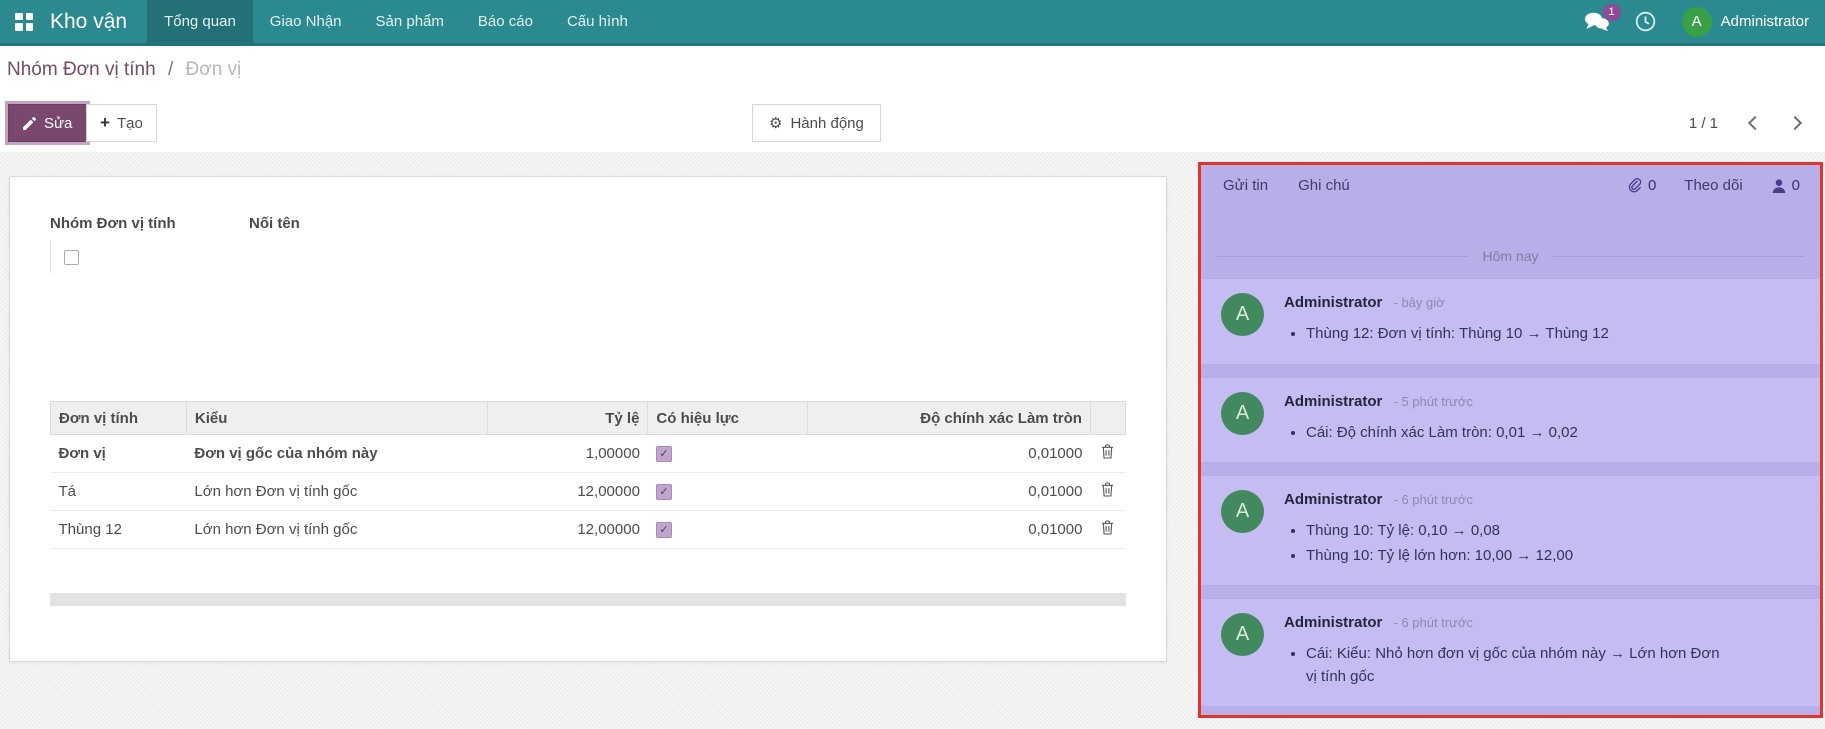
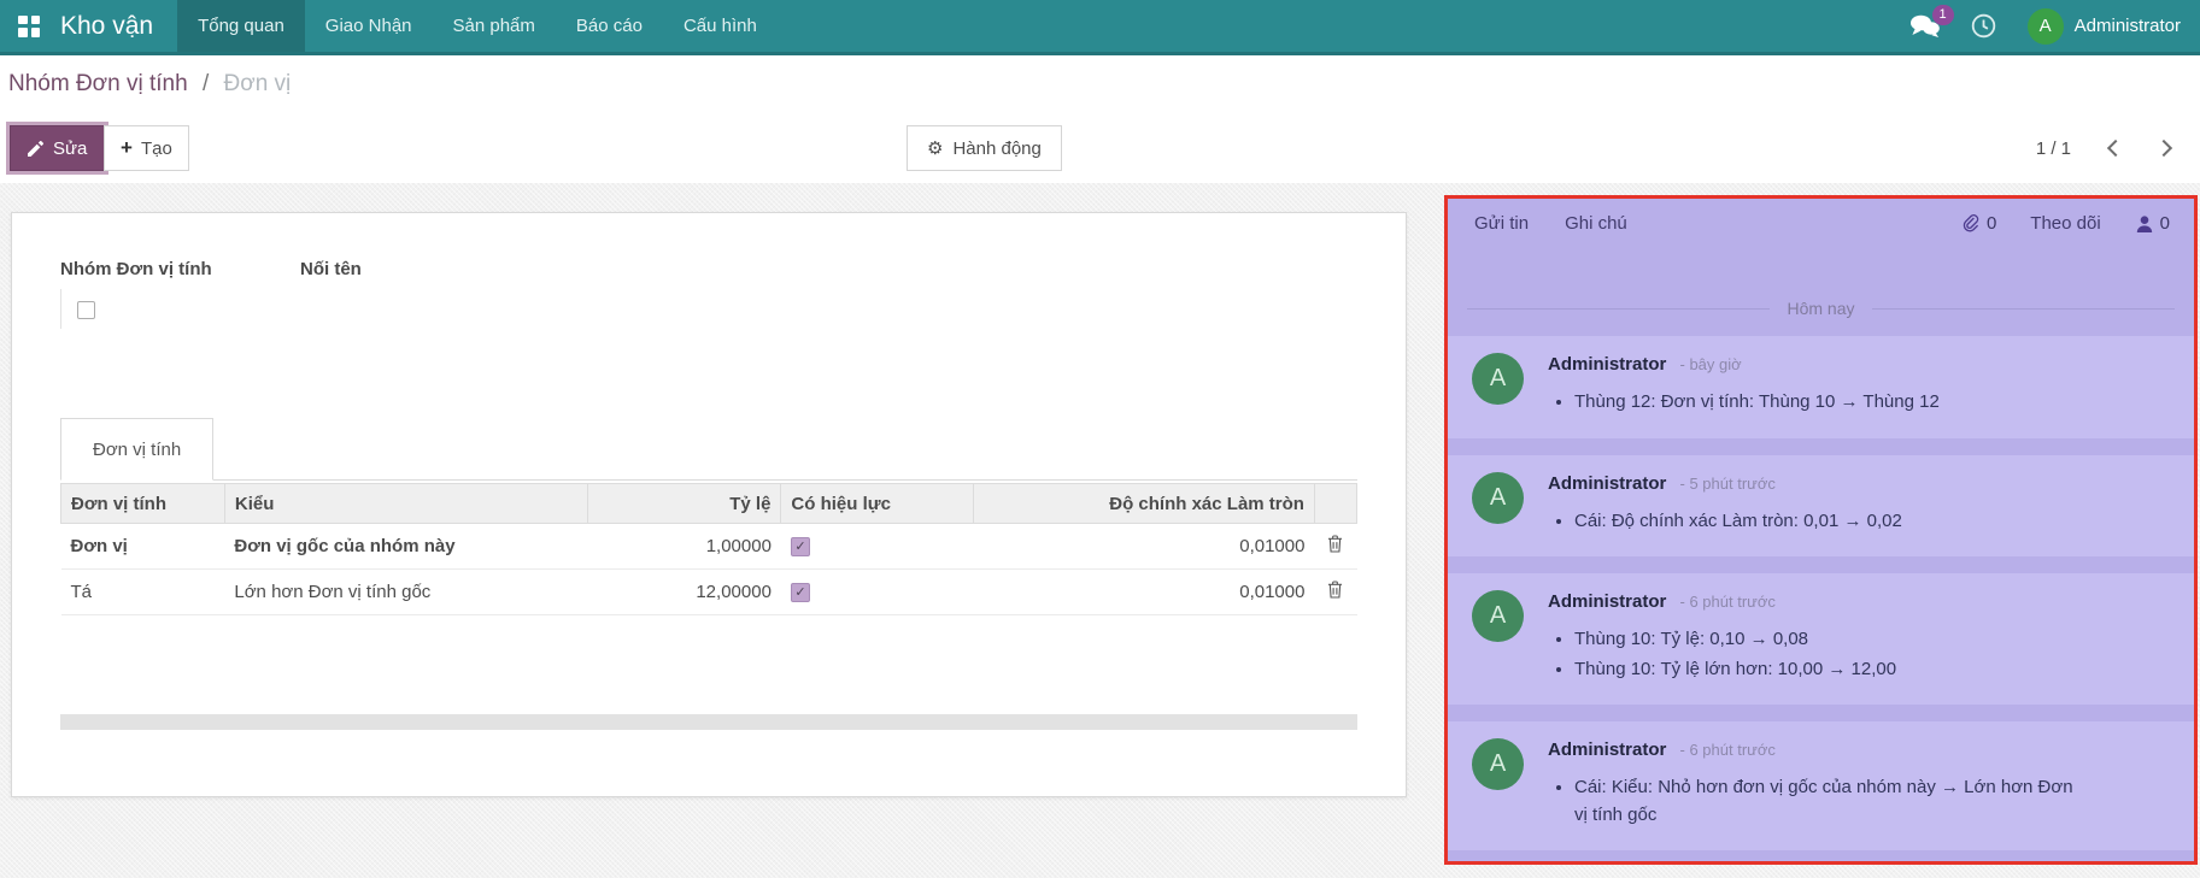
  Kho vận
  Tổng quan
  Giao Nhận
  Sản phẩm
  Báo cáo
  Cấu hình
  1
  A
  Administrator
  Nhóm Đơn vị tính / Đơn vị
  Sửa
  +
  Tạo
  ⚙
  Hành động
  1 / 1
  Nhóm Đơn vị tính
  Nối tên
+ Đơn vị tính
  Đơn vị tính	Kiểu	Tỷ lệ	Có hiệu lực	Độ chính xác Làm tròn
  Đơn vị	Đơn vị gốc của nhóm này	1,00000	✓	0,01000
  Tá	Lớn hơn Đơn vị tính gốc	12,00000	✓	0,01000
- Thùng 12	Lớn hơn Đơn vị tính gốc	12,00000	✓	0,01000
  Gửi tin
  Ghi chú
  0
  Theo dõi
  0
  Hôm nay
  A
  Administrator - bây giờ
  Thùng 12: Đơn vị tính: Thùng 10 → Thùng 12
  A
  Administrator - 5 phút trước
  Cái: Độ chính xác Làm tròn: 0,01 → 0,02
  A
  Administrator - 6 phút trước
  Thùng 10: Tỷ lệ: 0,10 → 0,08
  Thùng 10: Tỷ lệ lớn hơn: 10,00 → 12,00
  A
  Administrator - 6 phút trước
  Cái: Kiểu: Nhỏ hơn đơn vị gốc của nhóm này → Lớn hơn Đơn vị tính gốc
